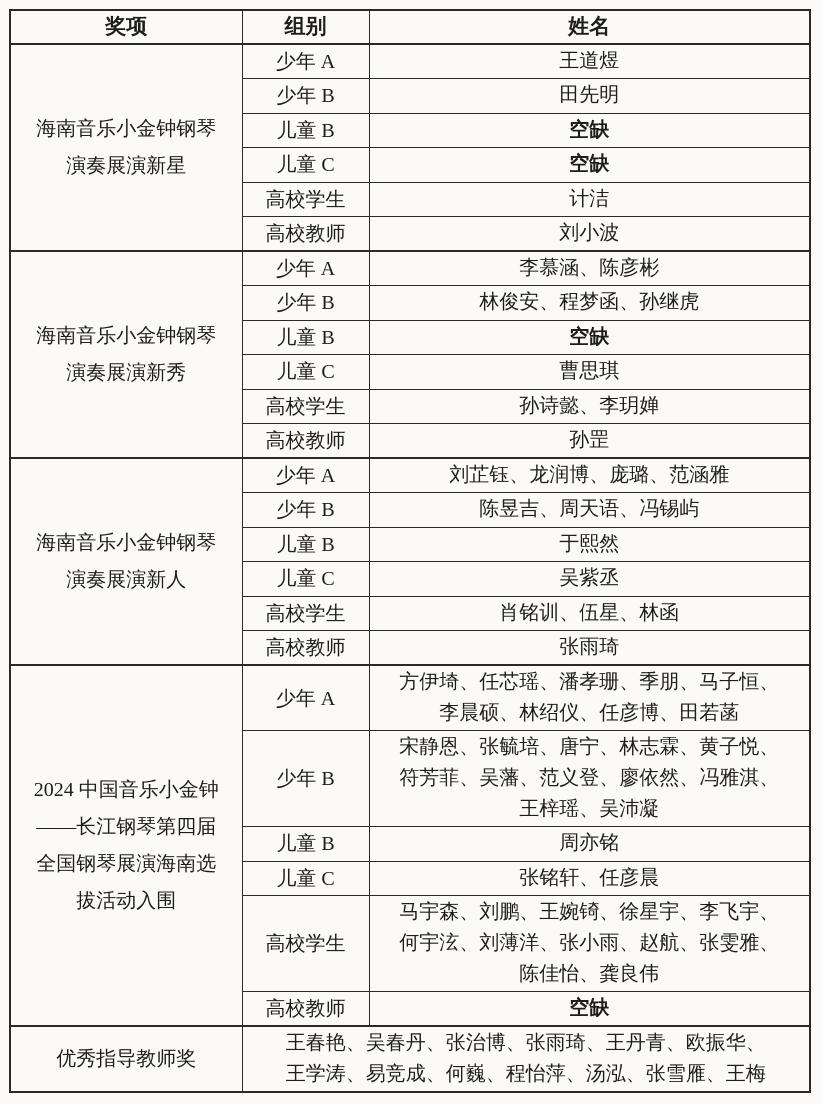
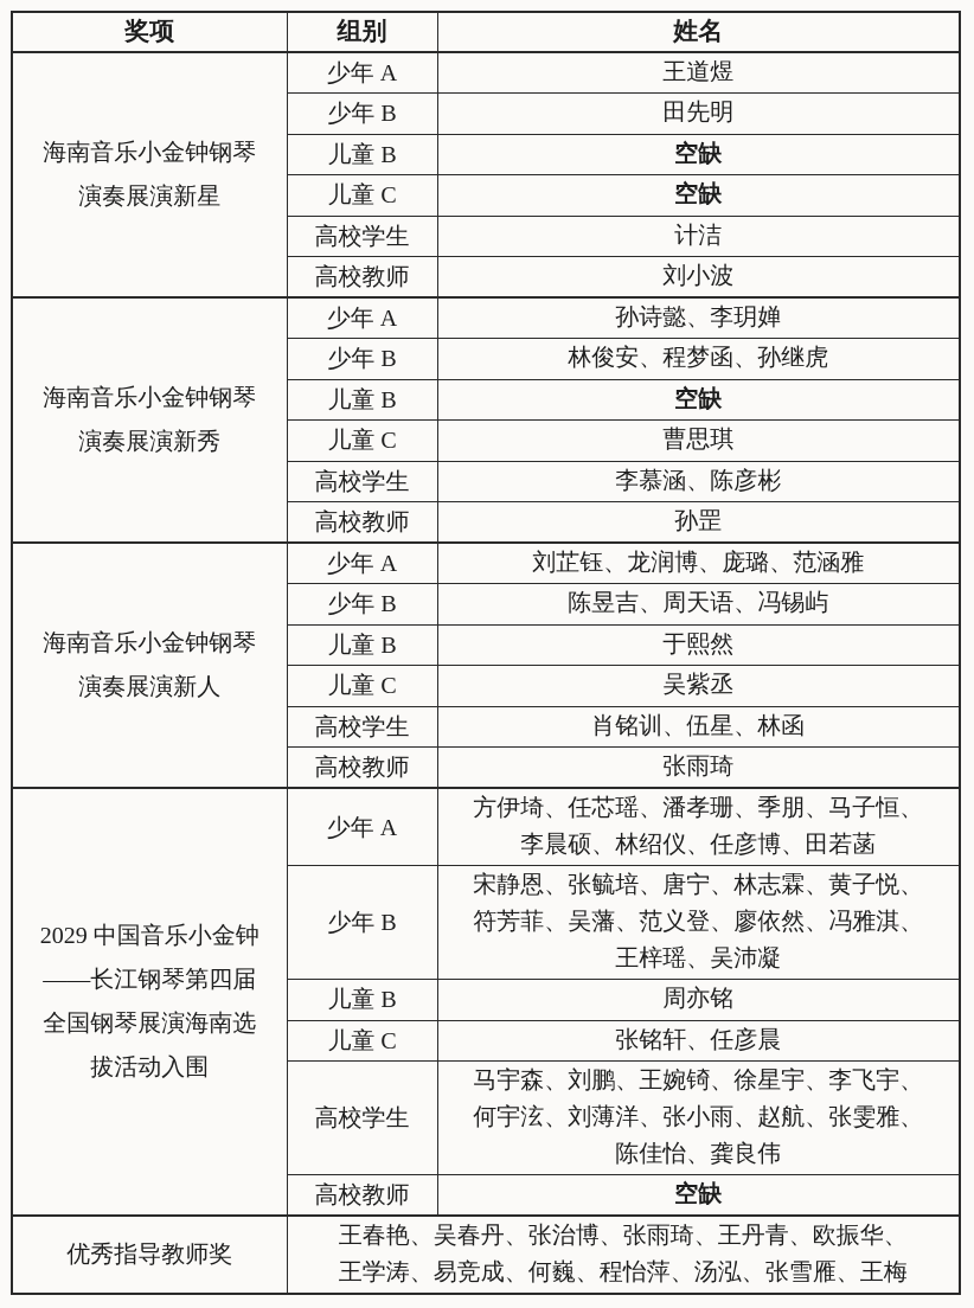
  奖项	组别	姓名
  海南音乐小金钟钢琴 演奏展演新星	少年 A	王道煜
  少年 B	田先明
  儿童 B	空缺
  儿童 C	空缺
  高校学生	计洁
  高校教师	刘小波
- 海南音乐小金钟钢琴 演奏展演新秀	少年 A	李慕涵、陈彦彬
+ 海南音乐小金钟钢琴 演奏展演新秀	少年 A	孙诗懿、李玥婵
  少年 B	林俊安、程梦函、孙继虎
  儿童 B	空缺
  儿童 C	曹思琪
- 高校学生	孙诗懿、李玥婵
+ 高校学生	李慕涵、陈彦彬
  高校教师	孙罡
  海南音乐小金钟钢琴 演奏展演新人	少年 A	刘芷钰、龙润博、庞璐、范涵雅
  少年 B	陈昱吉、周天语、冯锡屿
  儿童 B	于熙然
  儿童 C	吴紫丞
  高校学生	肖铭训、伍星、林函
  高校教师	张雨琦
- 2024 中国音乐小金钟 ——长江钢琴第四届 全国钢琴展演海南选 拔活动入围	少年 A	方伊埼、任芯瑶、潘孝珊、季朋、马子恒、 李晨硕、林绍仪、任彦博、田若菡
+ 2029 中国音乐小金钟 ——长江钢琴第四届 全国钢琴展演海南选 拔活动入围	少年 A	方伊埼、任芯瑶、潘孝珊、季朋、马子恒、 李晨硕、林绍仪、任彦博、田若菡
  少年 B	宋静恩、张毓培、唐宁、林志霖、黄子悦、 符芳菲、吴藩、范义登、廖依然、冯雅淇、 王梓瑶、吴沛凝
  儿童 B	周亦铭
  儿童 C	张铭轩、任彦晨
  高校学生	马宇森、刘鹏、王婉锜、徐星宇、李飞宇、 何宇泫、刘薄洋、张小雨、赵航、张雯雅、 陈佳怡、龚良伟
  高校教师	空缺
  优秀指导教师奖	王春艳、吴春丹、张治博、张雨琦、王丹青、欧振华、 王学涛、易竞成、何巍、程怡萍、汤泓、张雪雁、王梅
